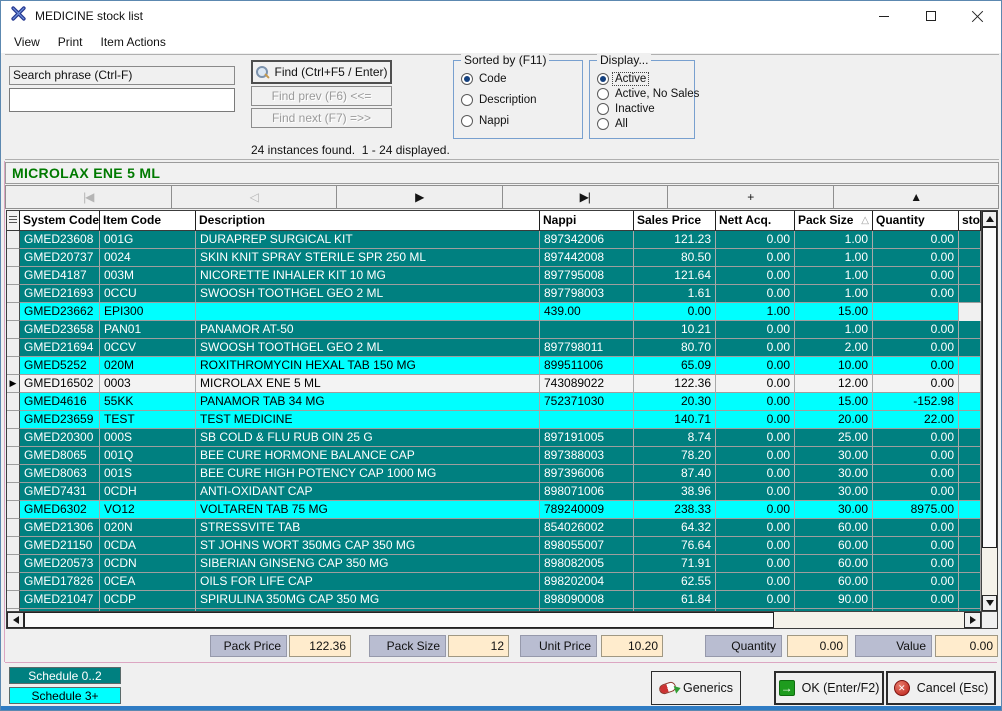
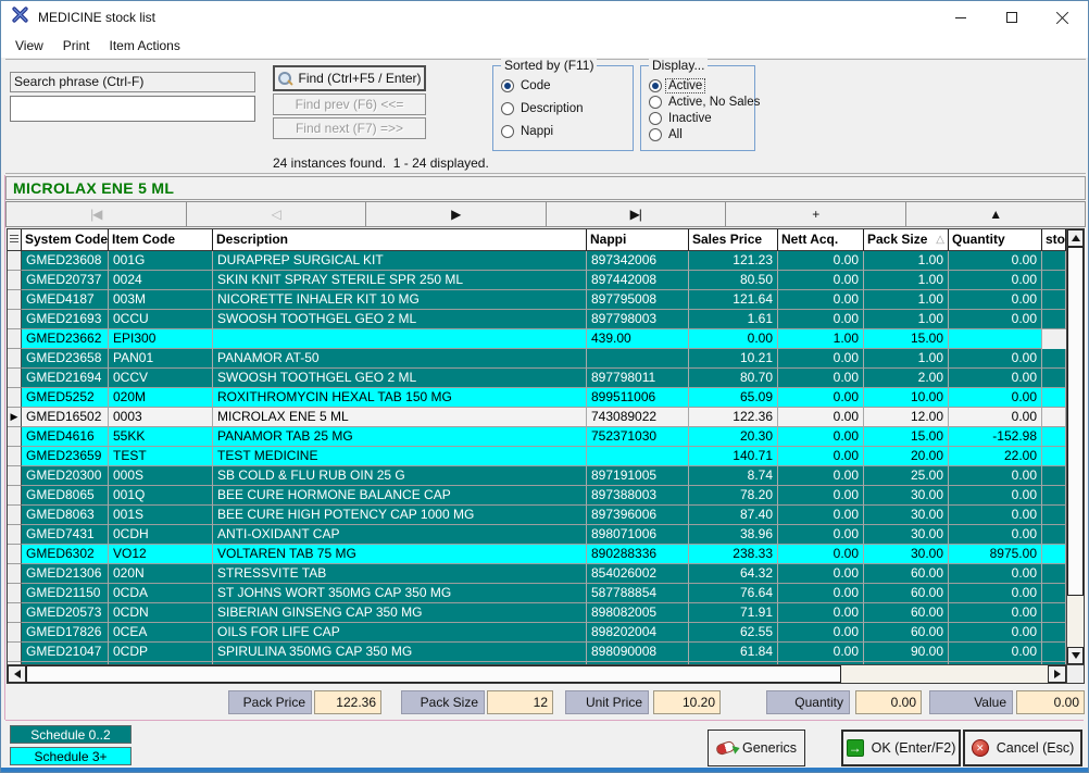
  MEDICINE stock list
  View
  Print
  Item Actions
  Search phrase (Ctrl-F)
  Find (Ctrl+F5 / Enter)
  Find prev (F6) <<=
  Find next (F7) =>>
  Sorted by (F11)
  Code
  Description
  Nappi
  Display...
  Active
  Active, No Sales
  Inactive
  All
  24 instances found. 1 - 24 displayed.
  MICROLAX ENE 5 ML
  |◀
  ◁
  ▶
  ▶|
  +
  ▲
  System Code
  Item Code
  Description
  Nappi
  Sales Price
  Nett Acq.
  Pack Size
  △
  Quantity
  GMED23608
  001G
  DURAPREP SURGICAL KIT
  897342006
  121.23
  0.00
  1.00
  0.00
  GMED20737
  0024
  SKIN KNIT SPRAY STERILE SPR 250 ML
  897442008
  80.50
  0.00
  1.00
  0.00
  GMED4187
  003M
  NICORETTE INHALER KIT 10 MG
  897795008
  121.64
  0.00
  1.00
  0.00
  GMED21693
  0CCU
  SWOOSH TOOTHGEL GEO 2 ML
  897798003
  1.61
  0.00
  1.00
  0.00
  GMED23662
  EPI300
  439.00
  0.00
  1.00
  15.00
  GMED23658
  PAN01
  PANAMOR AT-50
  10.21
  0.00
  1.00
  0.00
  GMED21694
  0CCV
  SWOOSH TOOTHGEL GEO 2 ML
  897798011
  80.70
  0.00
  2.00
  0.00
  GMED5252
  020M
  ROXITHROMYCIN HEXAL TAB 150 MG
  899511006
  65.09
  0.00
  10.00
  0.00
  ▶
  GMED16502
  0003
  MICROLAX ENE 5 ML
  743089022
  122.36
  0.00
  12.00
  0.00
  GMED4616
  55KK
- PANAMOR TAB 34 MG
+ PANAMOR TAB 25 MG
  752371030
  20.30
  0.00
  15.00
  -152.98
  GMED23659
  TEST
  TEST MEDICINE
  140.71
  0.00
  20.00
  22.00
  GMED20300
  000S
  SB COLD & FLU RUB OIN 25 G
  897191005
  8.74
  0.00
  25.00
  0.00
  GMED8065
  001Q
  BEE CURE HORMONE BALANCE CAP
  897388003
  78.20
  0.00
  30.00
  0.00
  GMED8063
  001S
  BEE CURE HIGH POTENCY CAP 1000 MG
  897396006
  87.40
  0.00
  30.00
  0.00
  GMED7431
  0CDH
  ANTI-OXIDANT CAP
  898071006
  38.96
  0.00
  30.00
  0.00
  GMED6302
  VO12
  VOLTAREN TAB 75 MG
- 789240009
+ 890288336
  238.33
  0.00
  30.00
  8975.00
  GMED21306
  020N
  STRESSVITE TAB
  854026002
  64.32
  0.00
  60.00
  0.00
  GMED21150
  0CDA
  ST JOHNS WORT 350MG CAP 350 MG
- 898055007
+ 587788854
  76.64
  0.00
  60.00
  0.00
  GMED20573
  0CDN
  SIBERIAN GINSENG CAP 350 MG
  898082005
  71.91
  0.00
  60.00
  0.00
  GMED17826
  0CEA
  OILS FOR LIFE CAP
  898202004
  62.55
  0.00
  60.00
  0.00
  GMED21047
  0CDP
  SPIRULINA 350MG CAP 350 MG
  898090008
  61.84
  0.00
  90.00
  0.00
  Pack Price
  122.36
  Pack Size
  12
  Unit Price
  10.20
  Quantity
  0.00
  Value
  0.00
  Schedule 0..2
  Schedule 3+
  Generics
  OK (Enter/F2)
  Cancel (Esc)
